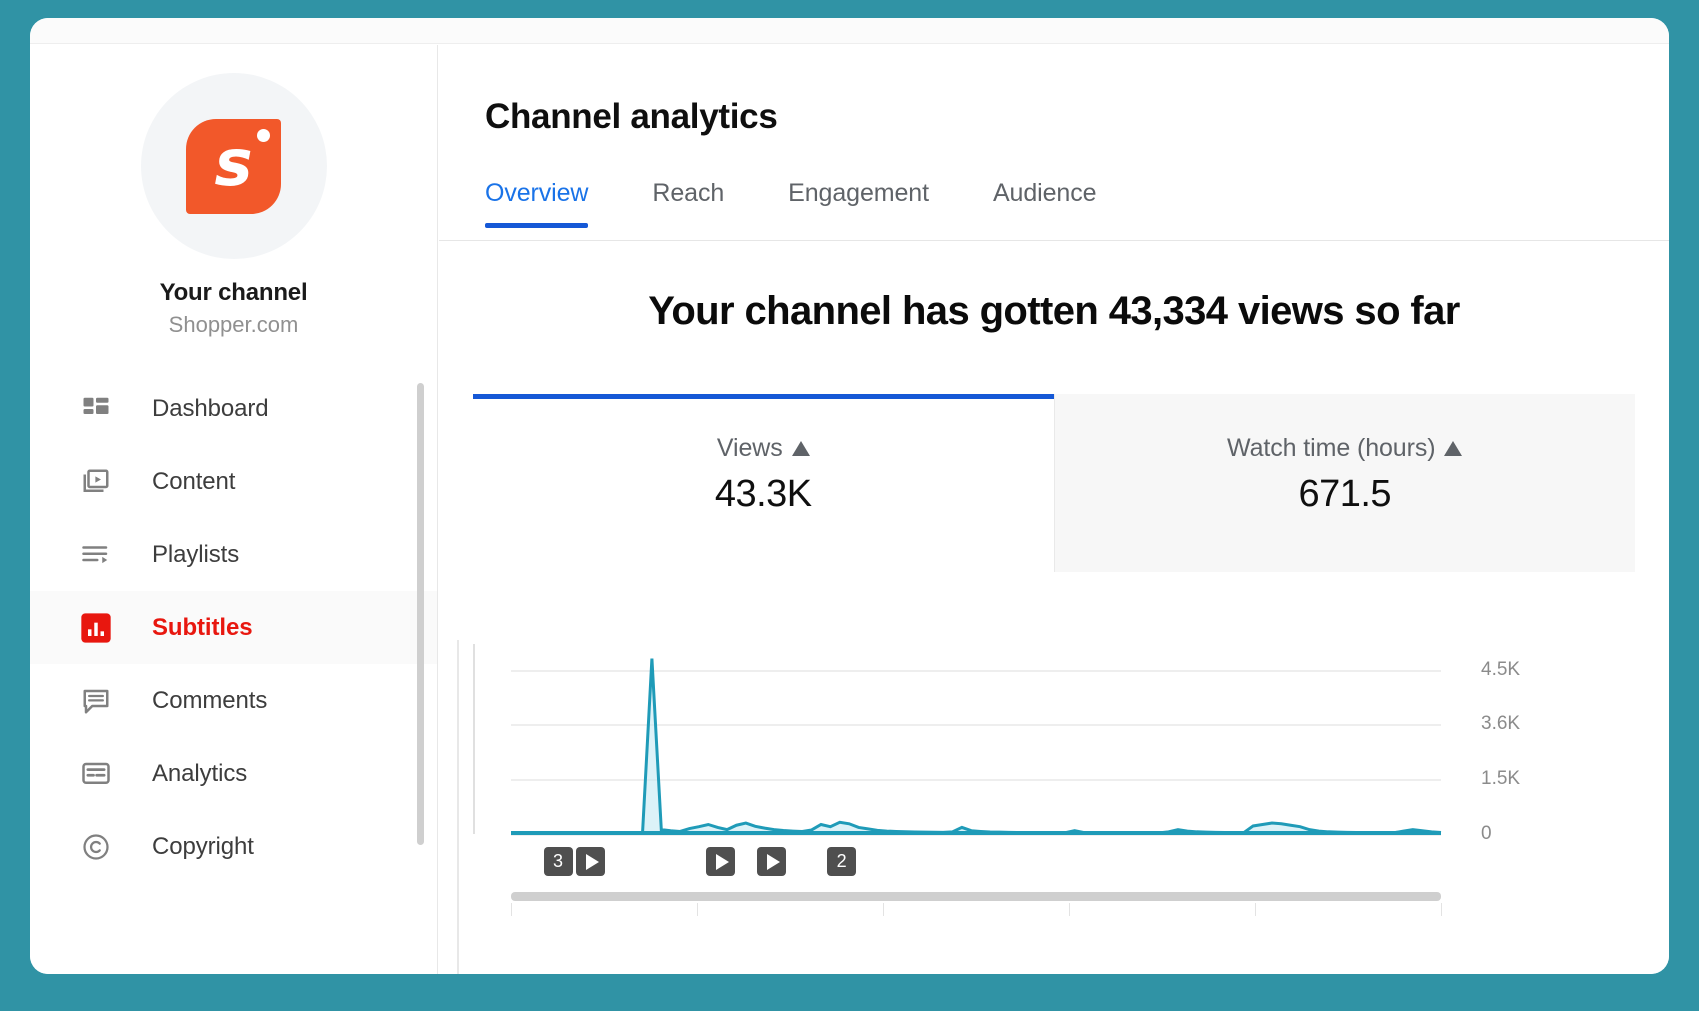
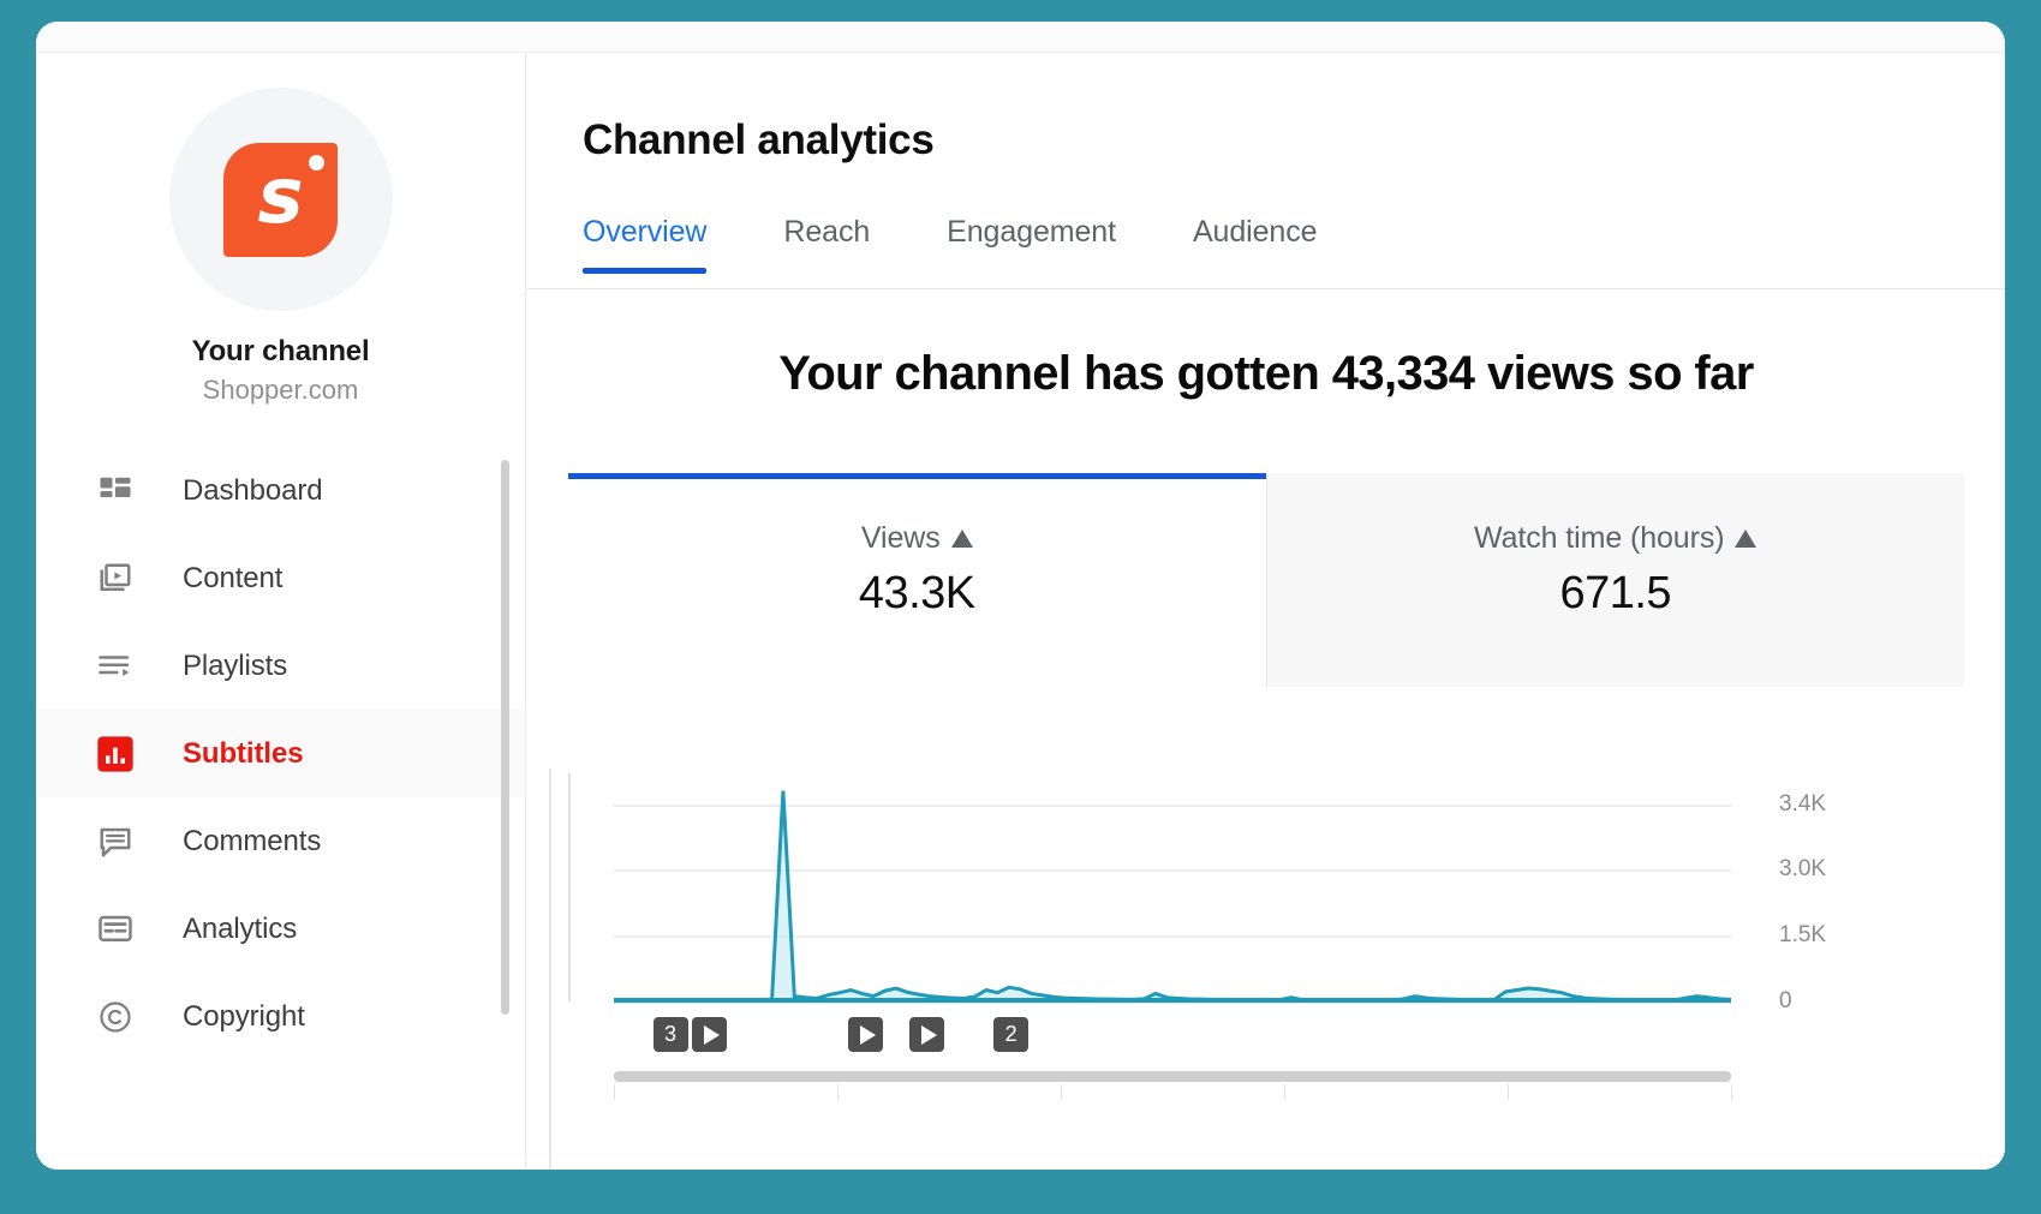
  s
  Your channel
  Shopper.com
  Dashboard
  Content
  Playlists
  Subtitles
  Comments
  Analytics
  Copyright
  Channel analytics
  Overview
  Reach
  Engagement
  Audience
  Your channel has gotten 43,334 views so far
  Views
  43.3K
  Watch time (hours)
  671.5
  0
  1.5K
- 3.6K
+ 3.0K
- 4.5K
+ 3.4K
  3
  2
